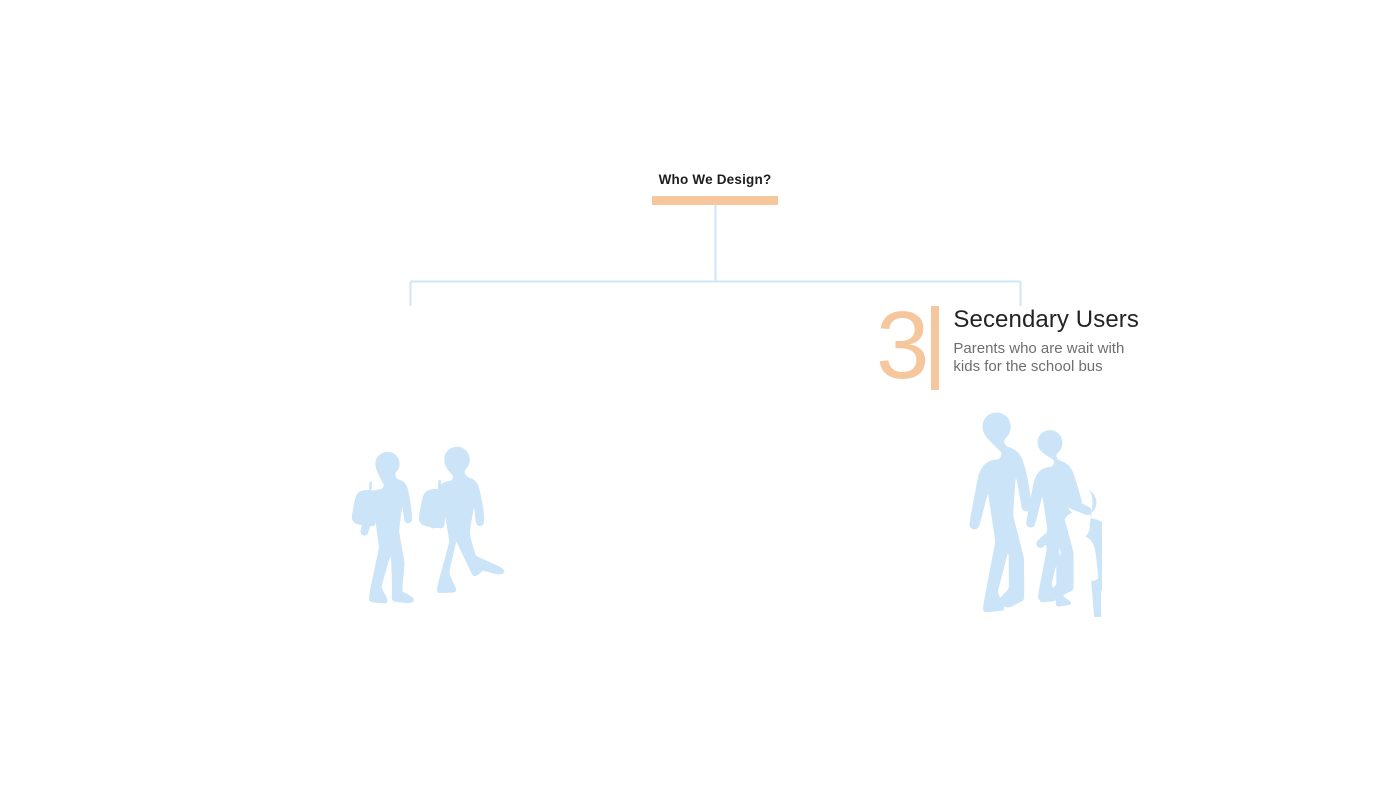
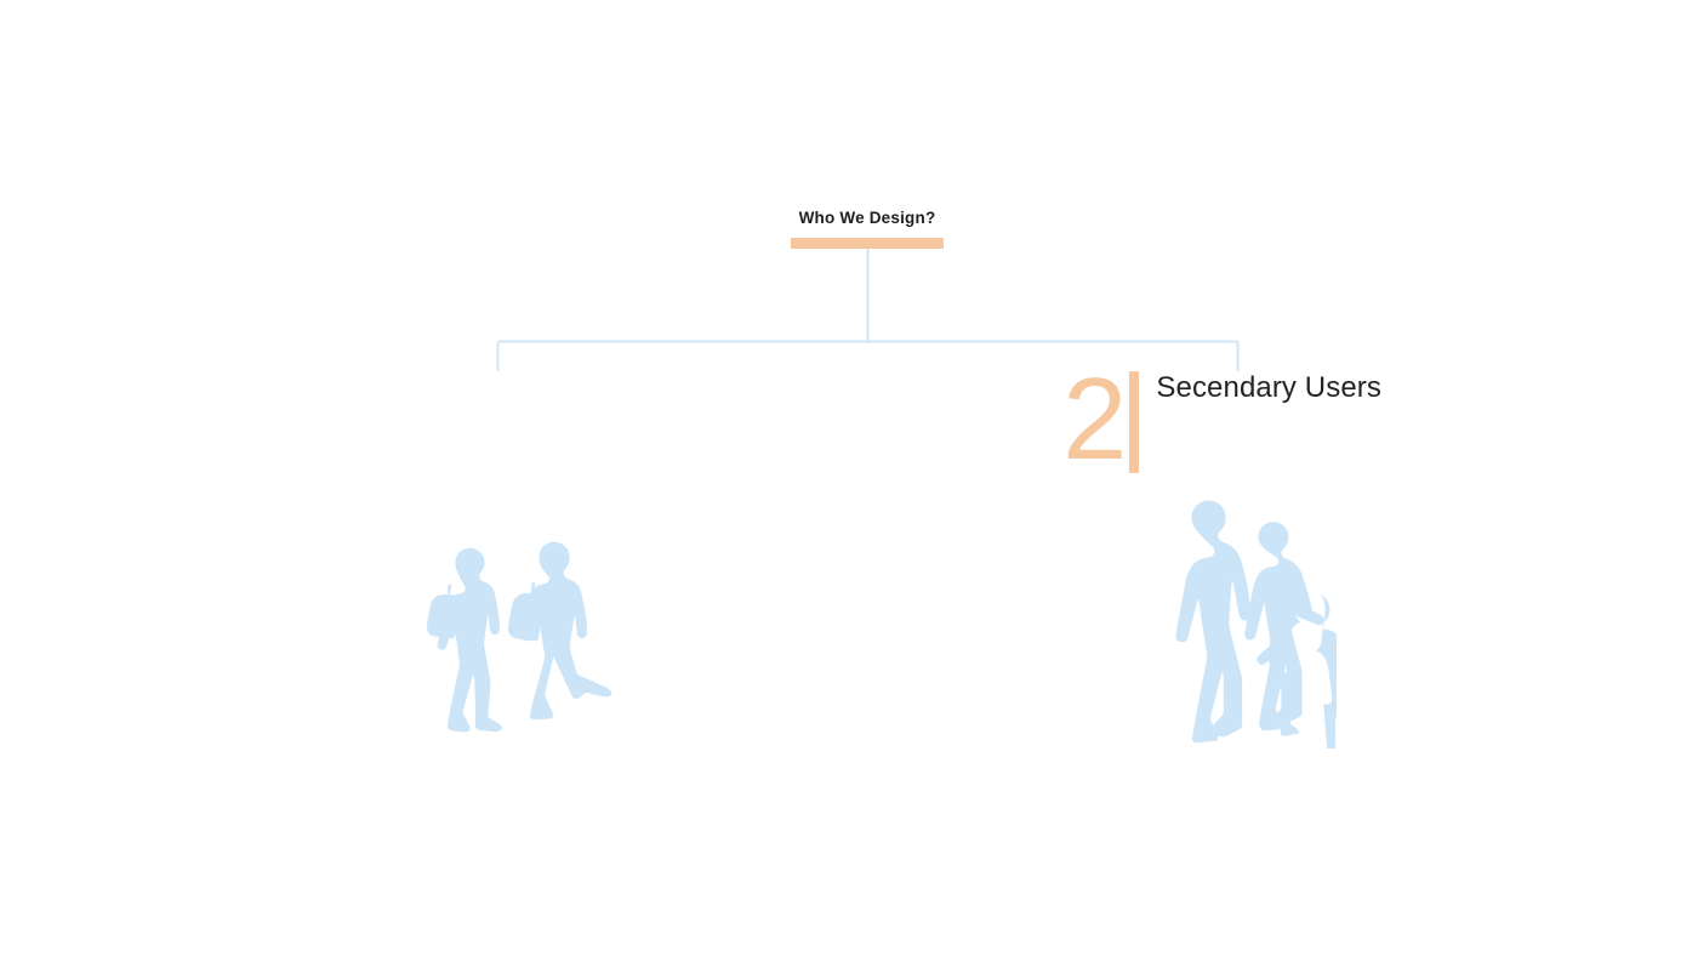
  Who We Design?
- 3
+ 2
  Secendary Users
- Parents who are wait with kids for the school bus
